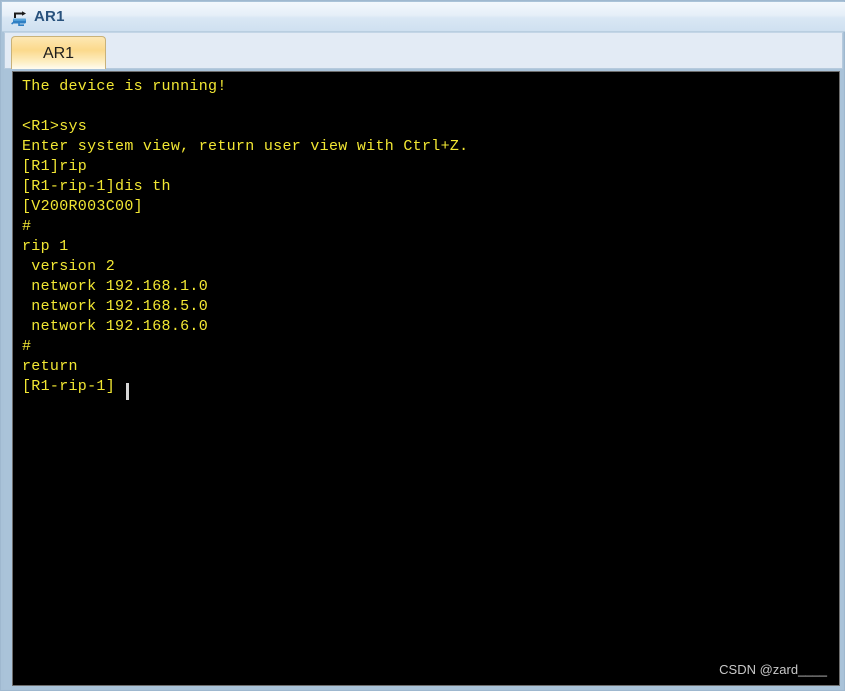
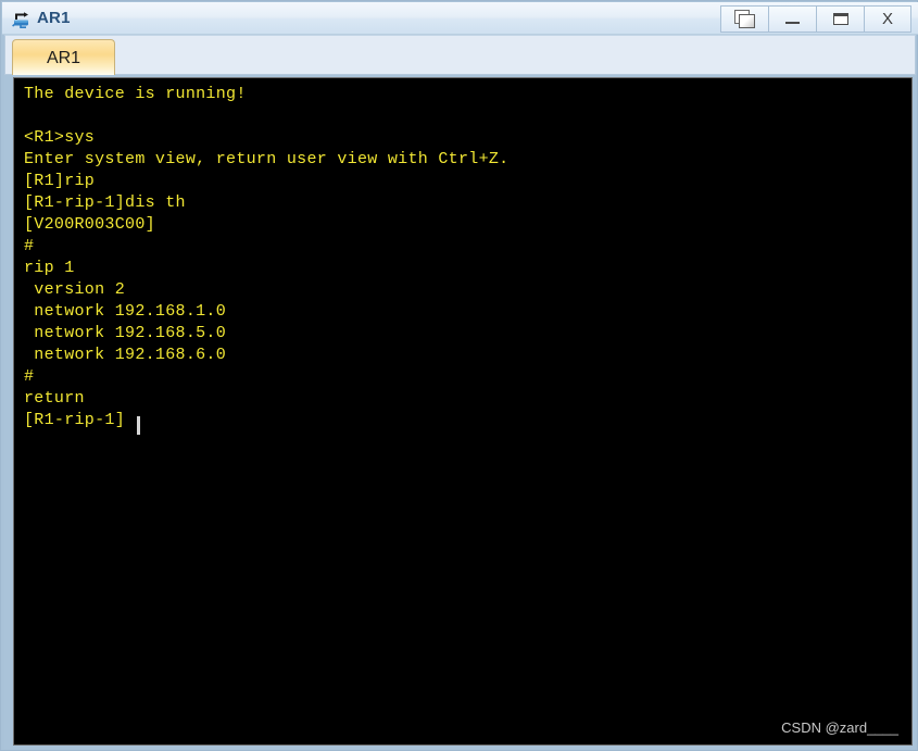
  AR1
+ X
  AR1
  The device is running!
  <R1>sys
  Enter system view, return user view with Ctrl+Z.
  [R1]rip
  [R1-rip-1]dis th
  [V200R003C00]
  #
  rip 1
  version 2
  network 192.168.1.0
  network 192.168.5.0
  network 192.168.6.0
  #
  return
  [R1-rip-1]
  CSDN @zard____
